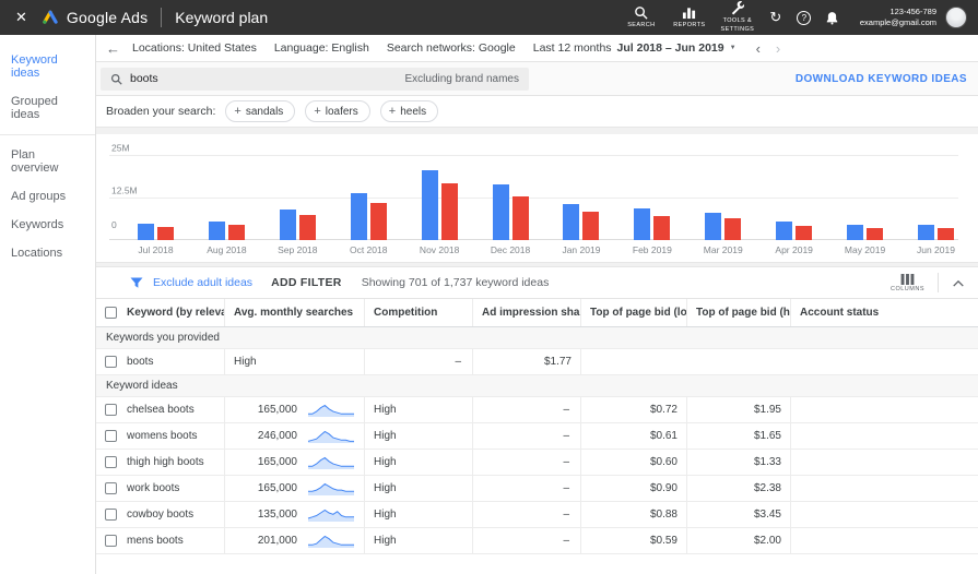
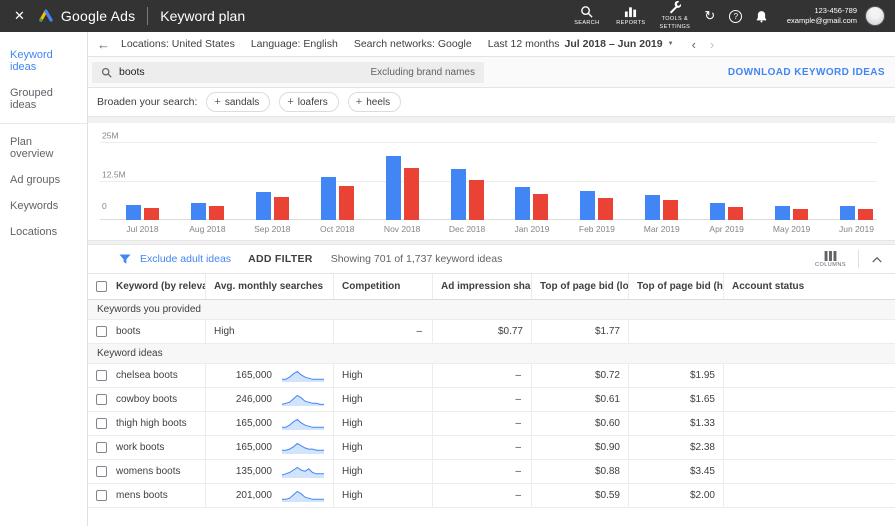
  ✕
  Google Ads
  Keyword plan
  ↻
  ?
  123-456-789
  example@gmail.com
  Keyword ideas
  Grouped ideas
  Plan overview
  Ad groups
  Keywords
  Locations
  ←
  Locations: United States
  Language: English
  Search networks: Google
  Last 12 months
  Jul 2018 – Jun 2019
  ‹
  ›
  boots
  Excluding brand names
  DOWNLOAD KEYWORD IDEAS
  Broaden your search:
  +
  sandals
  +
  loafers
  +
  heels
  25M
  12.5M
  0
  Jul 2018
  Aug 2018
  Sep 2018
  Oct 2018
  Nov 2018
  Dec 2018
  Jan 2019
  Feb 2019
  Mar 2019
  Apr 2019
  May 2019
  Jun 2019
  Exclude adult ideas
  ADD FILTER
  Showing 701 of 1,737 keyword ideas
  Keyword (by releva
  Avg. monthly searches
  Competition
  Ad impression sha
  Account status
  Keywords you provided
  boots
  High
  –
+ $0.77
  $1.77
  Keyword ideas
  chelsea boots
  165,000
  High
  –
  $0.72
  $1.95
- womens boots
+ cowboy boots
  246,000
  High
  –
  $0.61
  $1.65
  thigh high boots
  165,000
  High
  –
  $0.60
  $1.33
  work boots
  165,000
  High
  –
  $0.90
  $2.38
- cowboy boots
+ womens boots
  135,000
  High
  –
  $0.88
  $3.45
  mens boots
  201,000
  High
  –
  $0.59
  $2.00
